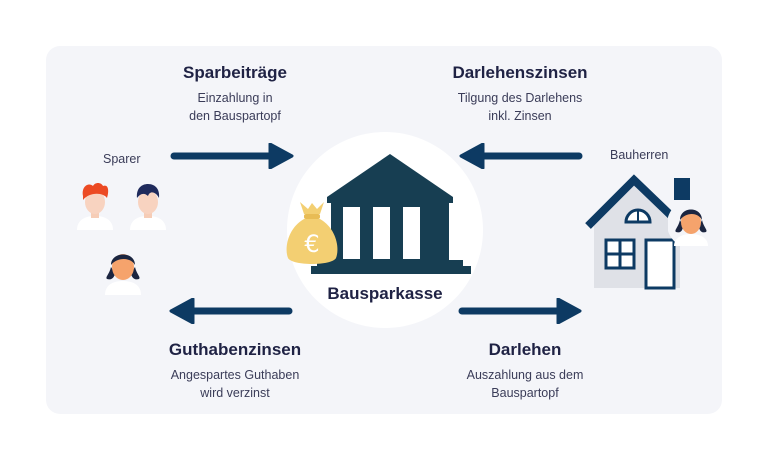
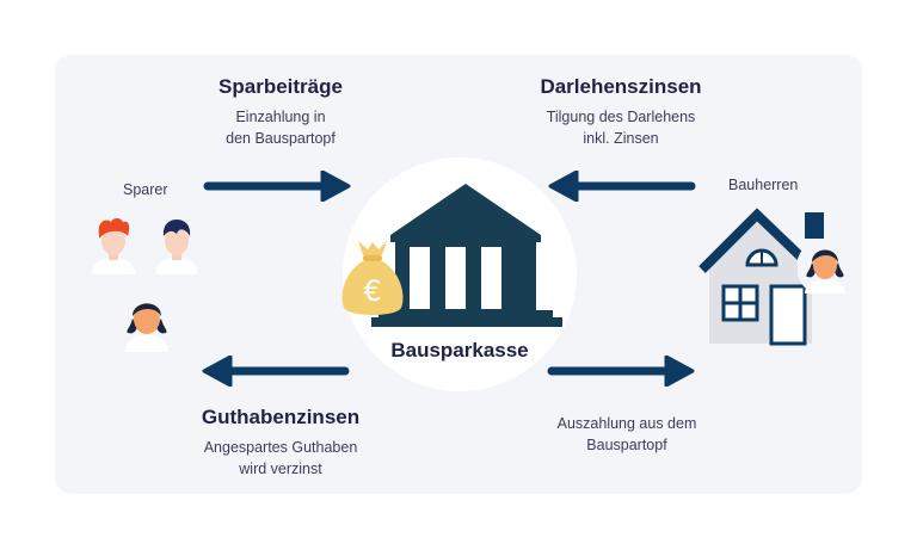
  Sparbeiträge
  Einzahlung in
  den Bauspartopf
  Darlehenszinsen
  Tilgung des Darlehens
  inkl. Zinsen
  Guthabenzinsen
  Angespartes Guthaben
  wird verzinst
- Darlehen
  Auszahlung aus dem
  Bauspartopf
  €
  Bausparkasse
  Sparer
  Bauherren
